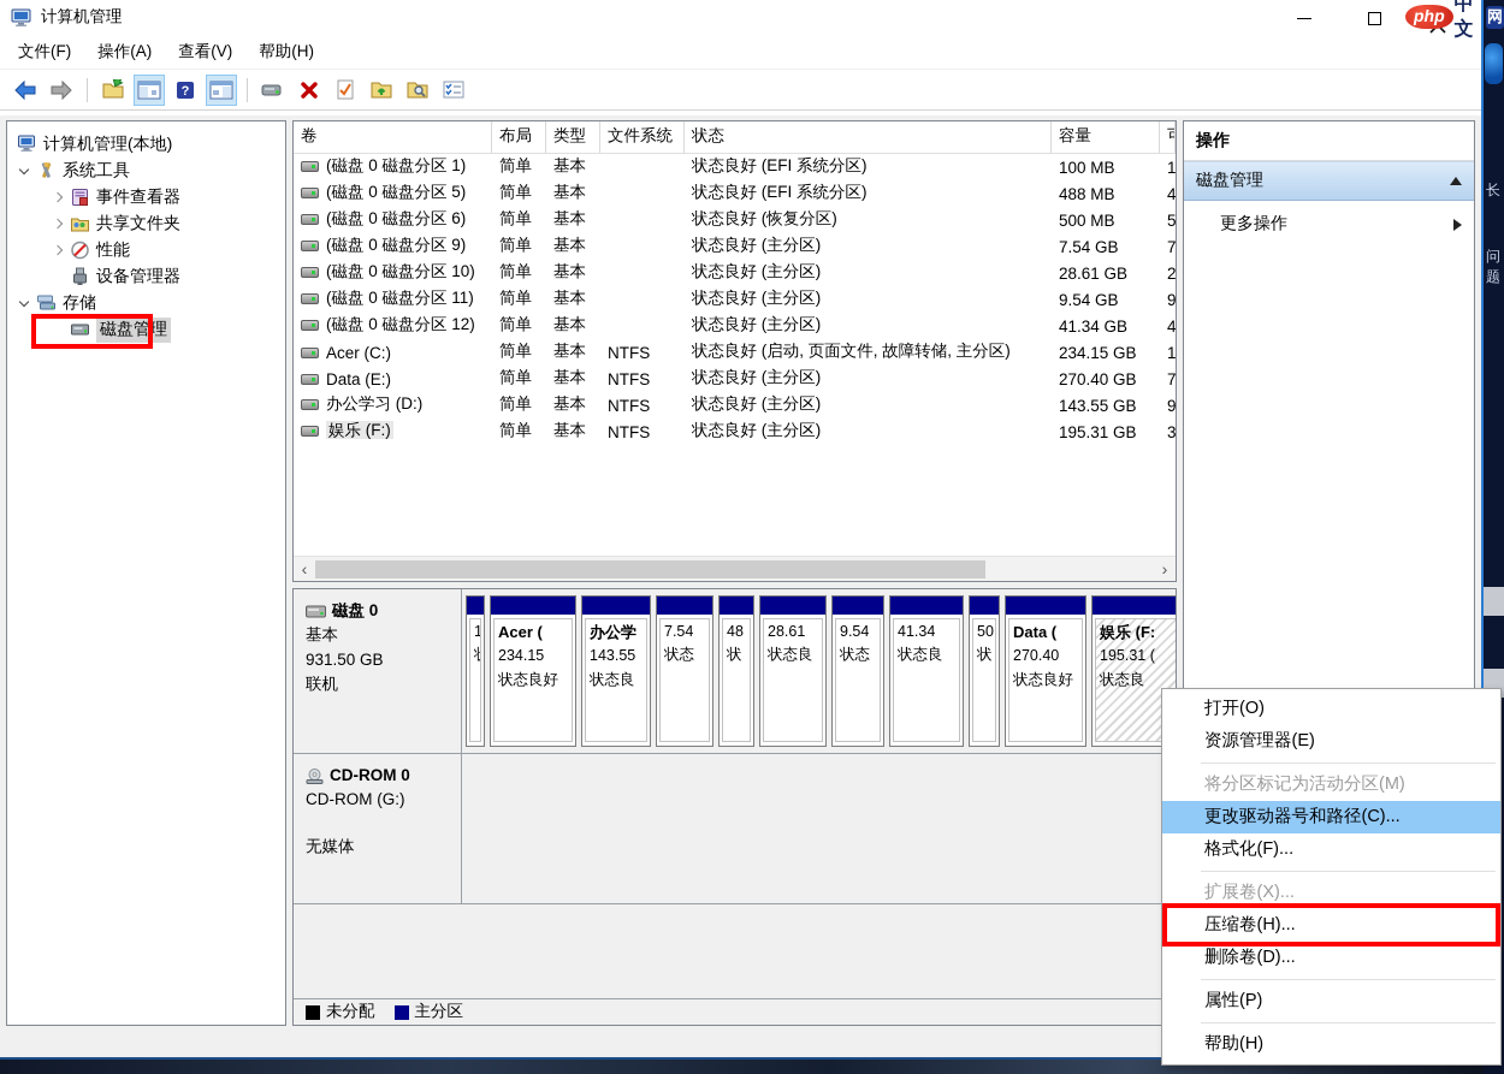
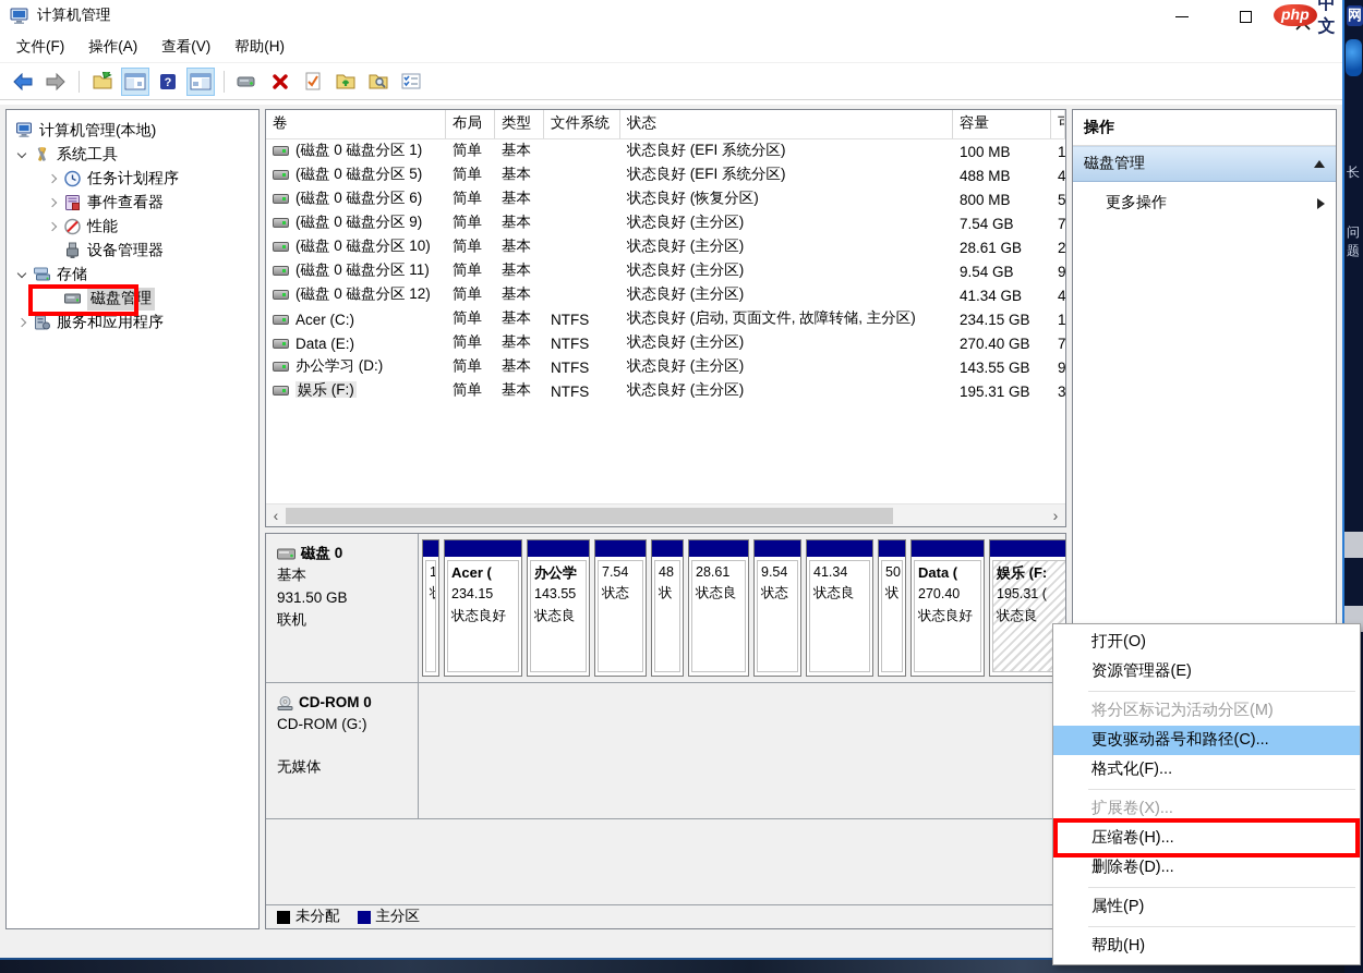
  长
  问题
  计算机管理
  文件(F)
  操作(A)
  查看(V)
  帮助(H)
  ?
  计算机管理(本地)
  系统工具
+ 任务计划程序
  事件查看器
- 共享文件夹
  性能
  设备管理器
  存储
  磁盘管理
+ 服务和应用程序
  卷
  布局
  类型
  文件系统
  状态
  容量
  可
  (磁盘 0 磁盘分区 1)
  简单
  基本
  状态良好 (EFI 系统分区)
  100 MB
  1
  (磁盘 0 磁盘分区 5)
  简单
  基本
  状态良好 (EFI 系统分区)
  488 MB
  4
  (磁盘 0 磁盘分区 6)
  简单
  基本
  状态良好 (恢复分区)
- 500 MB
+ 800 MB
  5
  (磁盘 0 磁盘分区 9)
  简单
  基本
  状态良好 (主分区)
  7.54 GB
  7
  (磁盘 0 磁盘分区 10)
  简单
  基本
  状态良好 (主分区)
  28.61 GB
  2
  (磁盘 0 磁盘分区 11)
  简单
  基本
  状态良好 (主分区)
  9.54 GB
  9
  (磁盘 0 磁盘分区 12)
  简单
  基本
  状态良好 (主分区)
  41.34 GB
  4
  Acer (C:)
  简单
  基本
  NTFS
  状态良好 (启动, 页面文件, 故障转储, 主分区)
  234.15 GB
  1
  Data (E:)
  简单
  基本
  NTFS
  状态良好 (主分区)
  270.40 GB
  7
  办公学习 (D:)
  简单
  基本
  NTFS
  状态良好 (主分区)
  143.55 GB
  9
  娱乐 (F:)
  简单
  基本
  NTFS
  状态良好 (主分区)
  195.31 GB
  3
  ‹
  ›
  磁盘 0
  基本
  931.50 GB
  联机
  1
  Acer (
  234.15
  状态良好
  办公学
  143.55
  状态良
  7.54
  状态
  48
  状
  28.61
  状态良
  9.54
  状态
  41.34
  状态良
  50
  状
  Data (
  270.40
  状态良好
  娱乐 (F:
  195.31 (
  状态良
  CD-ROM 0
  CD-ROM (G:)
  无媒体
  未分配
  主分区
  操作
  磁盘管理
  更多操作
  打开(O)
  资源管理器(E)
  将分区标记为活动分区(M)
  更改驱动器号和路径(C)...
  格式化(F)...
  扩展卷(X)...
  压缩卷(H)...
  删除卷(D)...
  属性(P)
  帮助(H)
  php
  中文
  网
